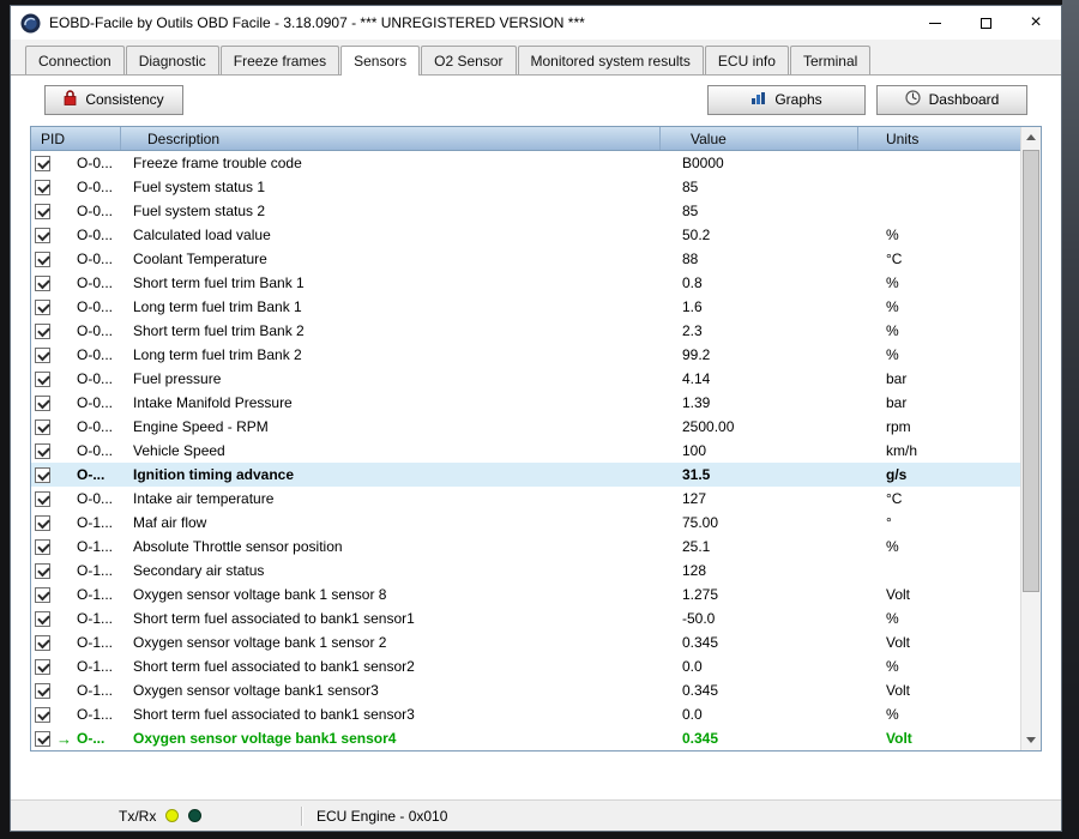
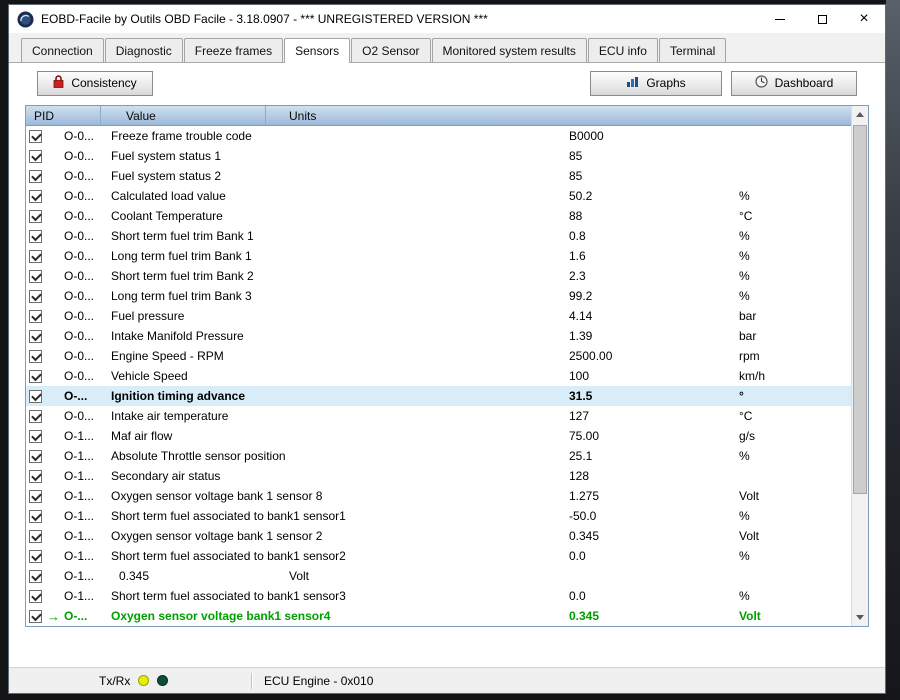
  EOBD-Facile by Outils OBD Facile - 3.18.0907 - *** UNREGISTERED VERSION ***
  ×
  Connection
  Diagnostic
  Freeze frames
  Sensors
  O2 Sensor
  Monitored system results
  ECU info
  Terminal
  Consistency
  Graphs
  Dashboard
  PID
- Description
  Value
  Units
  O-0...
  Freeze frame trouble code
  B0000
  O-0...
  Fuel system status 1
  85
  O-0...
  Fuel system status 2
  85
  O-0...
  Calculated load value
  50.2
  %
  O-0...
  Coolant Temperature
  88
  °C
  O-0...
  Short term fuel trim Bank 1
  0.8
  %
  O-0...
  Long term fuel trim Bank 1
  1.6
  %
  O-0...
  Short term fuel trim Bank 2
  2.3
  %
  O-0...
- Long term fuel trim Bank 2
+ Long term fuel trim Bank 3
  99.2
  %
  O-0...
  Fuel pressure
  4.14
  bar
  O-0...
  Intake Manifold Pressure
  1.39
  bar
  O-0...
  Engine Speed - RPM
  2500.00
  rpm
  O-0...
  Vehicle Speed
  100
  km/h
  O-...
  Ignition timing advance
  31.5
- g/s
+ °
  O-0...
  Intake air temperature
  127
  °C
  O-1...
  Maf air flow
  75.00
- °
+ g/s
  O-1...
  Absolute Throttle sensor position
  25.1
  %
  O-1...
  Secondary air status
  128
  O-1...
  Oxygen sensor voltage bank 1 sensor 8
  1.275
  Volt
  O-1...
  Short term fuel associated to bank1 sensor1
  -50.0
  %
  O-1...
  Oxygen sensor voltage bank 1 sensor 2
  0.345
  Volt
  O-1...
  Short term fuel associated to bank1 sensor2
  0.0
  %
  O-1...
- Oxygen sensor voltage bank1 sensor3
  0.345
  Volt
  O-1...
  Short term fuel associated to bank1 sensor3
  0.0
  %
  →
  O-...
  Oxygen sensor voltage bank1 sensor4
  0.345
  Volt
  Tx/Rx
  ECU Engine - 0x010
